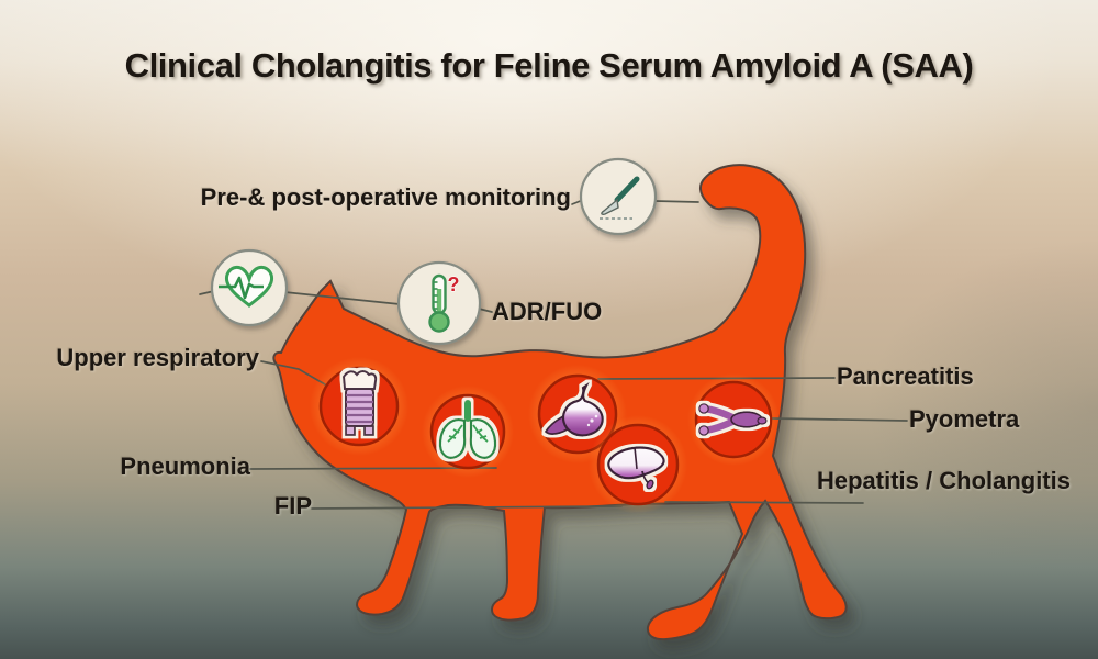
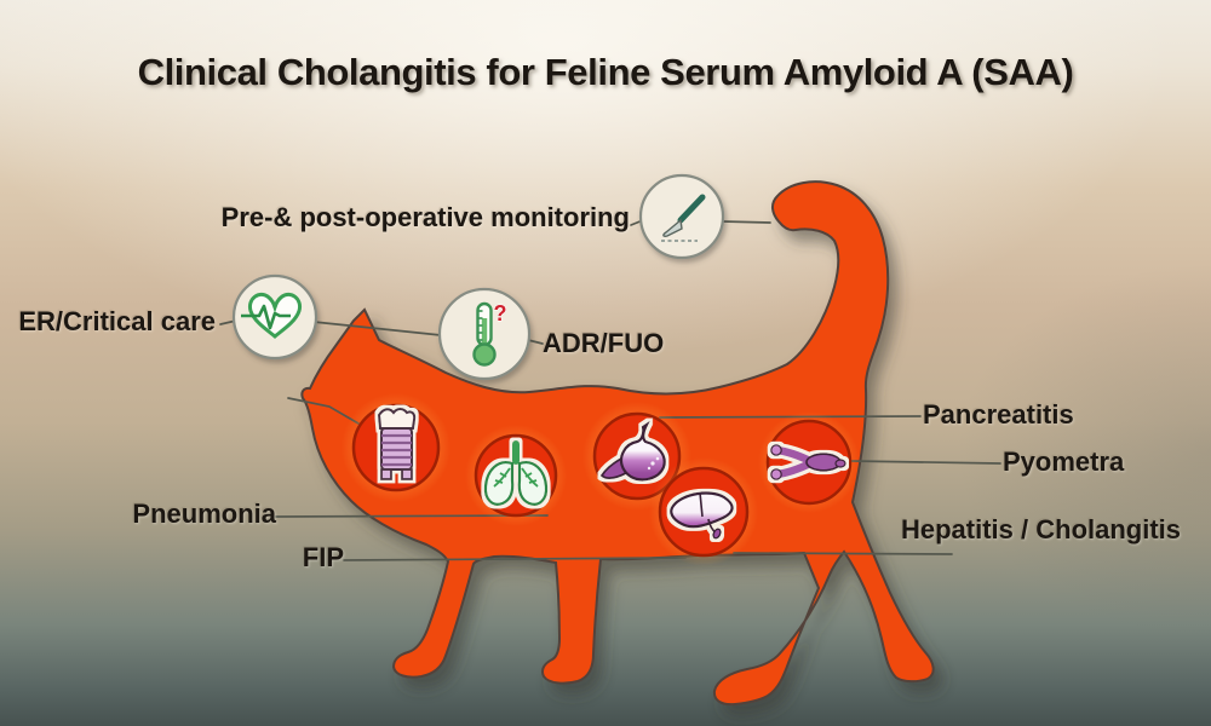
  ?
  Clinical Cholangitis for Feline Serum Amyloid A (SAA)
  Pre-& post-operative monitoring
+ ER/Critical care
  ADR/FUO
- Upper respiratory
  Pneumonia
  FIP
  Pancreatitis
  Pyometra
  Hepatitis / Cholangitis
